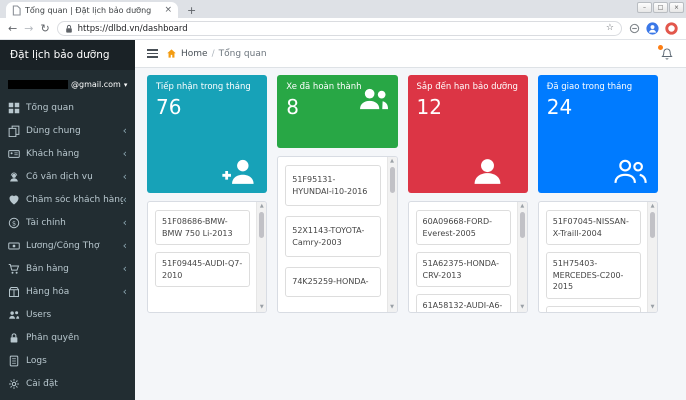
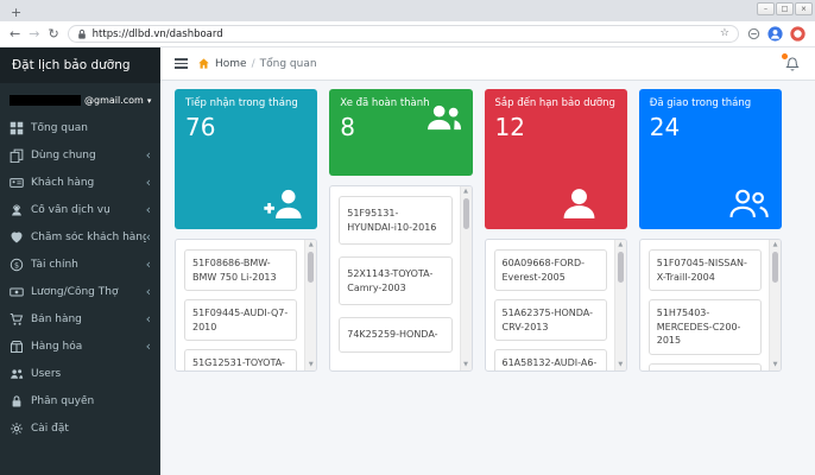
- Tổng quan | Đặt lịch bảo dưỡng
- ×
  +
  ←
  →
  ↻
  https://dlbd.vn/dashboard
  ☆
  Đặt lịch bảo dưỡng
  @gmail.com
  ▾
  Tổng quan
  Dùng chung
  ‹
  Khách hàng
  ‹
  Cố vấn dịch vụ
  ‹
  Chăm sóc khách hàn
  ‹
  $
  Tài chính
  ‹
  Lương/Công Thợ
  ‹
  Bán hàng
  ‹
  Hàng hóa
  ‹
  Users
  Phân quyền
- Logs
  Cài đặt
  Home
  /
  Tổng quan
  Tiếp nhận trong tháng
  76
  51F08686-BMW-BMW 750 Li-2013
  51F09445-AUDI-Q7-2010
+ 51G12531-TOYOTA-
  Xe đã hoàn thành
  8
  51F95131-HYUNDAI-i10-2016
  52X1143-TOYOTA-Camry-2003
  74K25259-HONDA-
  Sắp đến hạn bảo dưỡng
  12
  60A09668-FORD-Everest-2005
  51A62375-HONDA-CRV-2013
  61A58132-AUDI-A6-
  Đã giao trong tháng
  24
  51F07045-NISSAN-X-Traill-2004
  51H75403-MERCEDES-C200-2015
